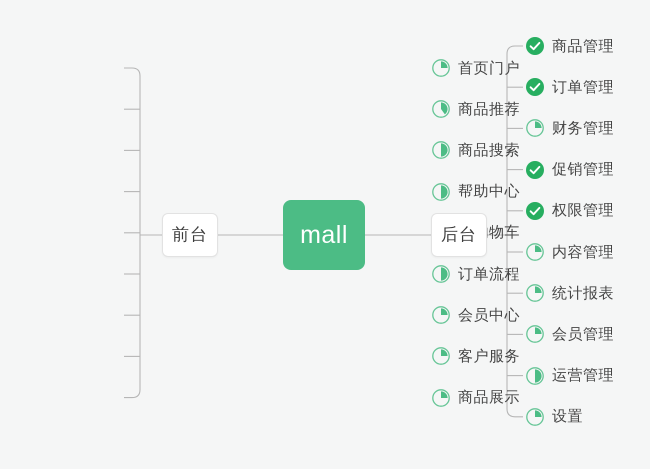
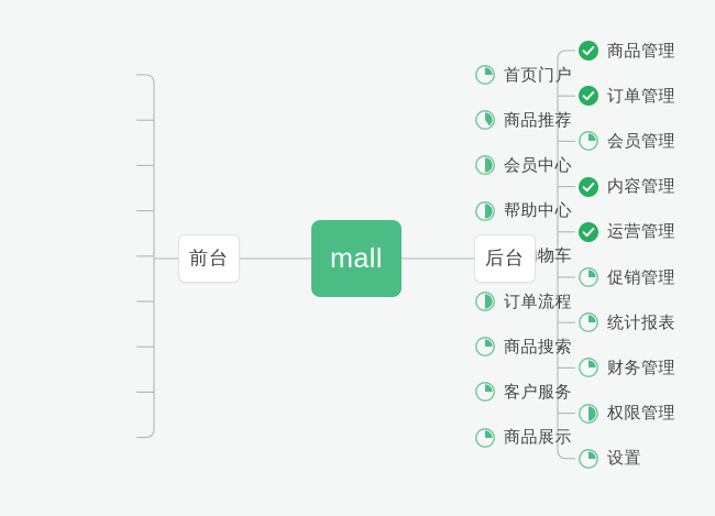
  首页门户
  商品推荐
- 商品搜索
+ 会员中心
  帮助中心
  订单流程
- 会员中心
+ 商品搜索
  客户服务
  商品展示
  前台
  后台
  mall
  商品管理
  订单管理
- 财务管理
+ 会员管理
- 促销管理
+ 内容管理
- 权限管理
+ 运营管理
- 内容管理
+ 促销管理
  统计报表
- 会员管理
+ 财务管理
- 运营管理
+ 权限管理
  设置
